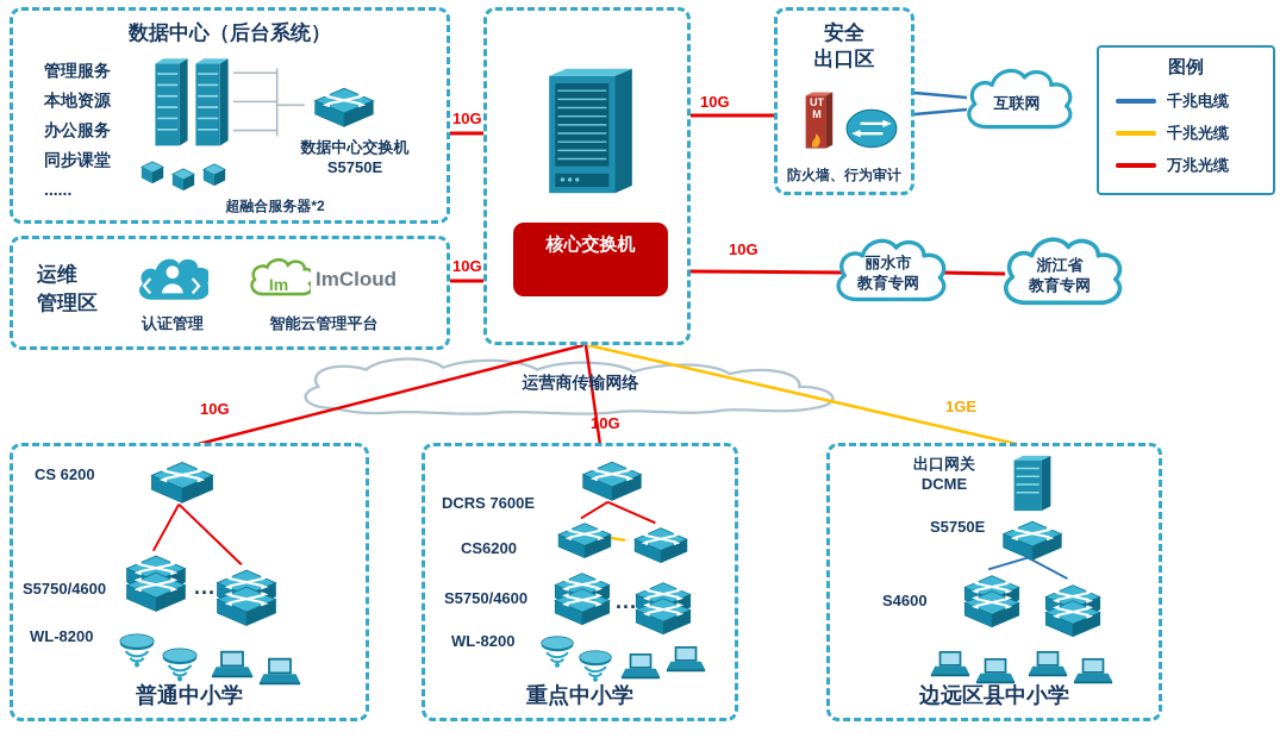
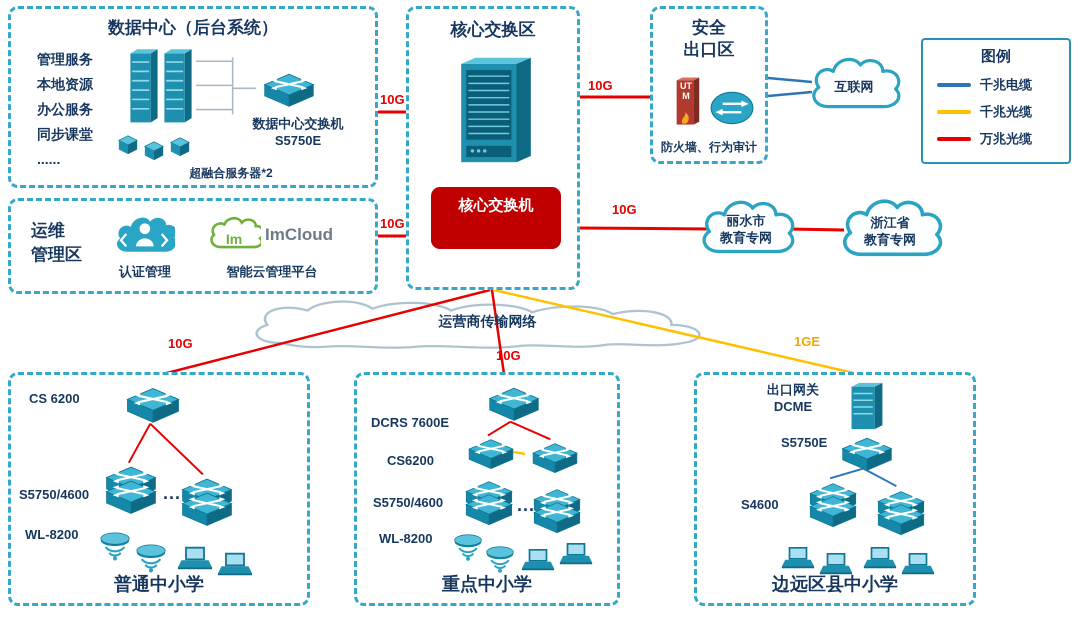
  运营商传输网络
  10G
  10G
  10G
  10G
  10G
  10G
  1GE
  数据中心（后台系统）
  管理服务
  本地资源
  办公服务
  同步课堂
  ......
  超融合服务器*2
  数据中心交换机
  S5750E
+ 核心交换区
  核心交换机
  安全
  出口区
  UTM
  防火墙、行为审计
  图例
  千兆电缆
  千兆光缆
  万兆光缆
  互联网
  运维
  管理区
  认证管理
  Im
  ImCloud
  智能云管理平台
  丽水市
  教育专网
  浙江省
  教育专网
  CS 6200
  S5750/4600
  ...
  WL-8200
  普通中小学
  DCRS 7600E
  CS6200
  S5750/4600
  ...
  WL-8200
  重点中小学
  出口网关
  DCME
  S5750E
  S4600
  边远区县中小学
